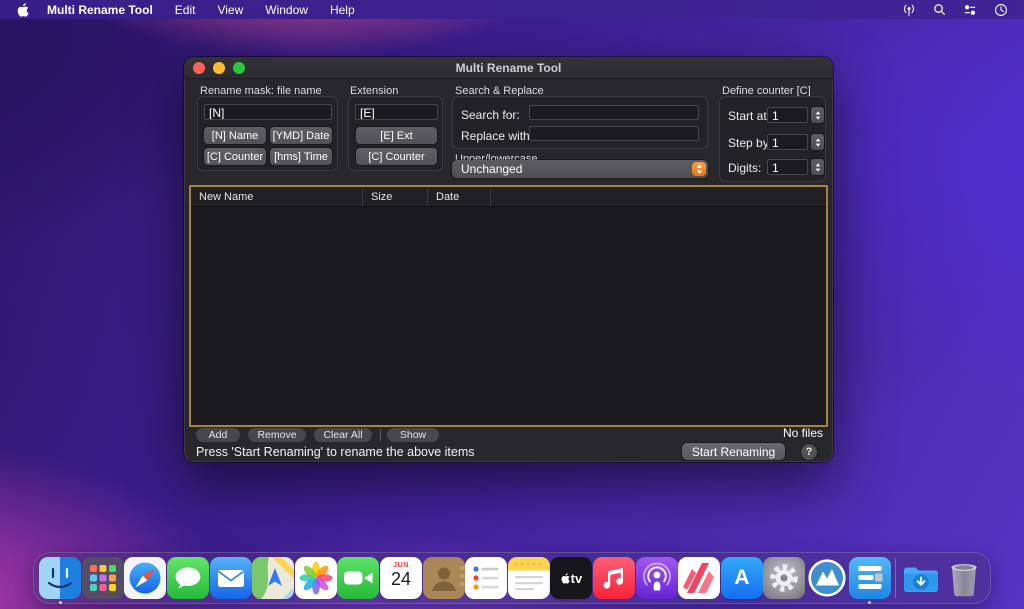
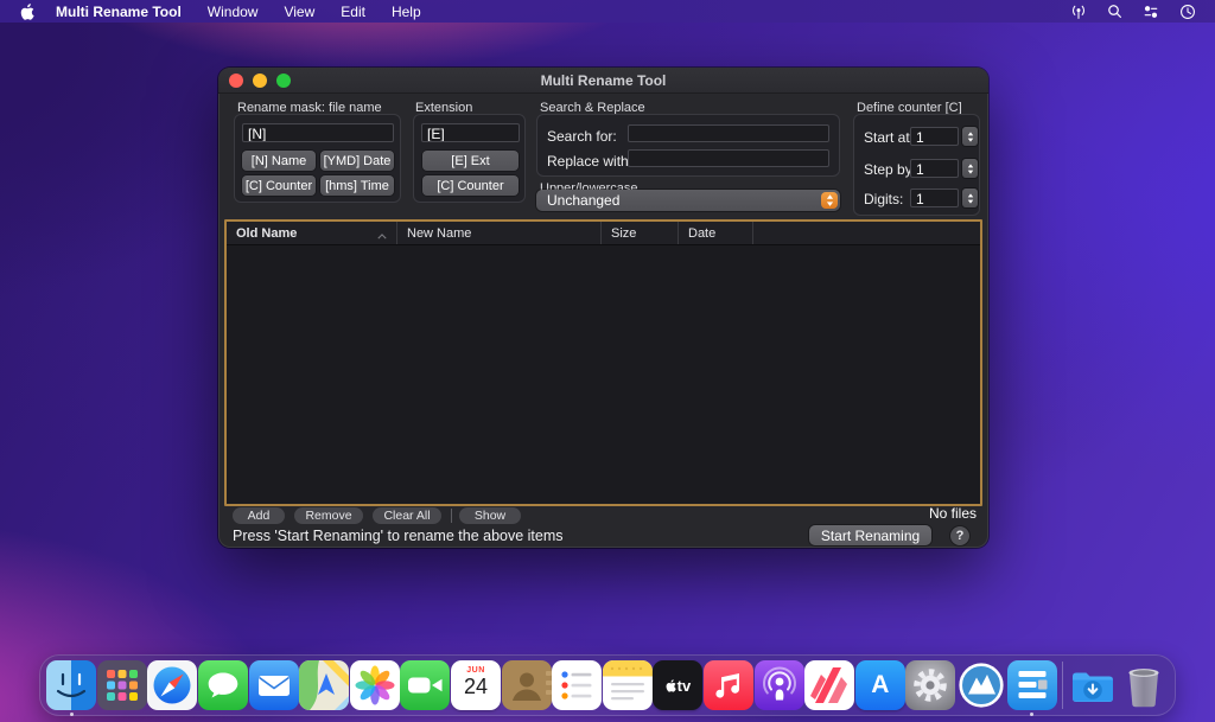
  Multi Rename Tool
- Edit
+ Window
  View
- Window
+ Edit
  Help
  Multi Rename Tool
  Rename mask: file name
  Extension
  Search & Replace
  Define counter [C]
  [N]
  [N] Name
  [YMD] Date
  [C] Counter
  [hms] Time
  [E]
  [E] Ext
  [C] Counter
  Search for:
  Replace with
  Upper/lowercase
  Unchanged
  Start at
  1
  Step by
  1
  Digits:
  1
+ Old Name
  New Name
  Size
  Date
  Add
  Remove
  Clear All
  Show
  No files
  Press 'Start Renaming' to rename the above items
  Start Renaming
  ?
  24
  tv
  A
